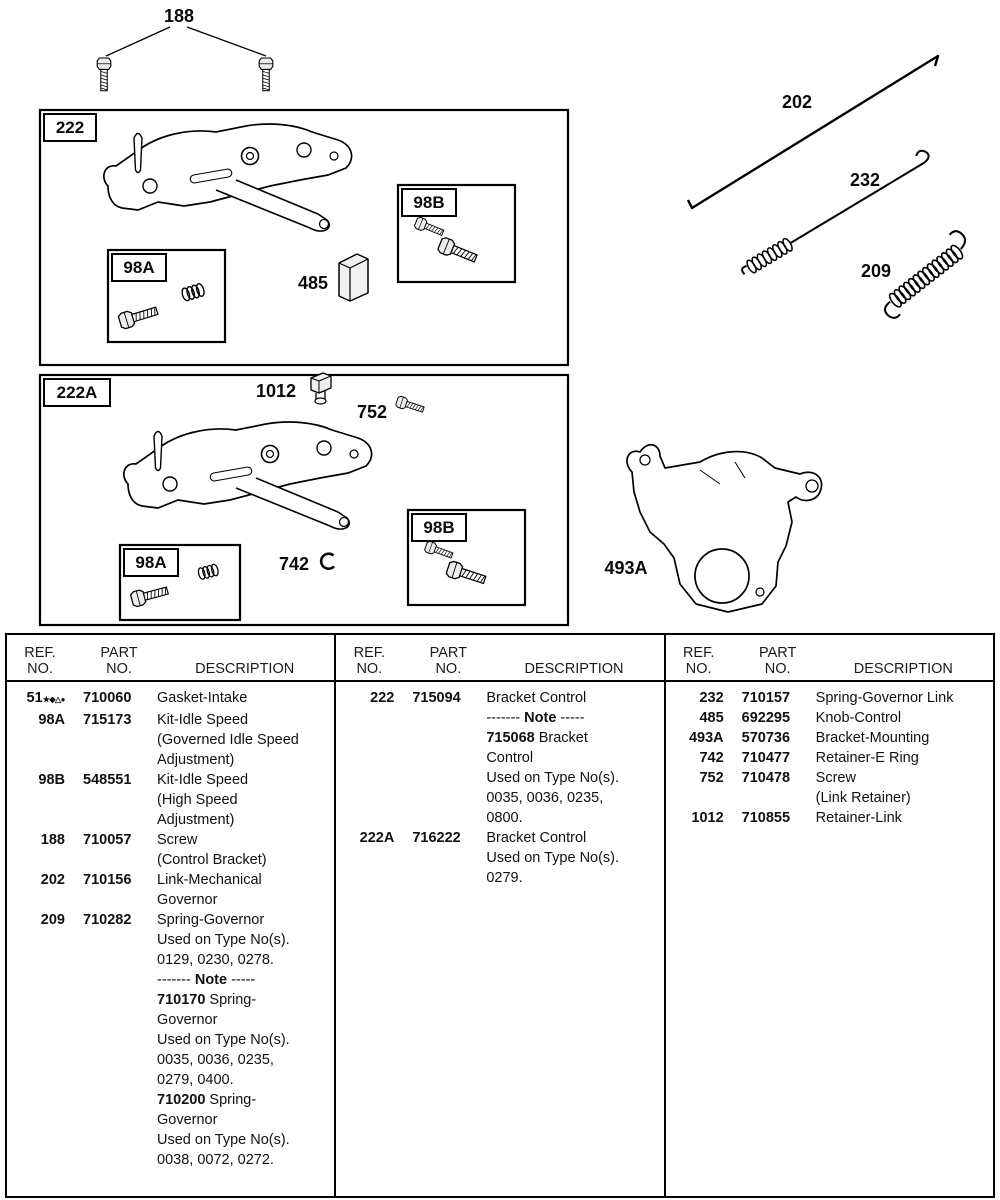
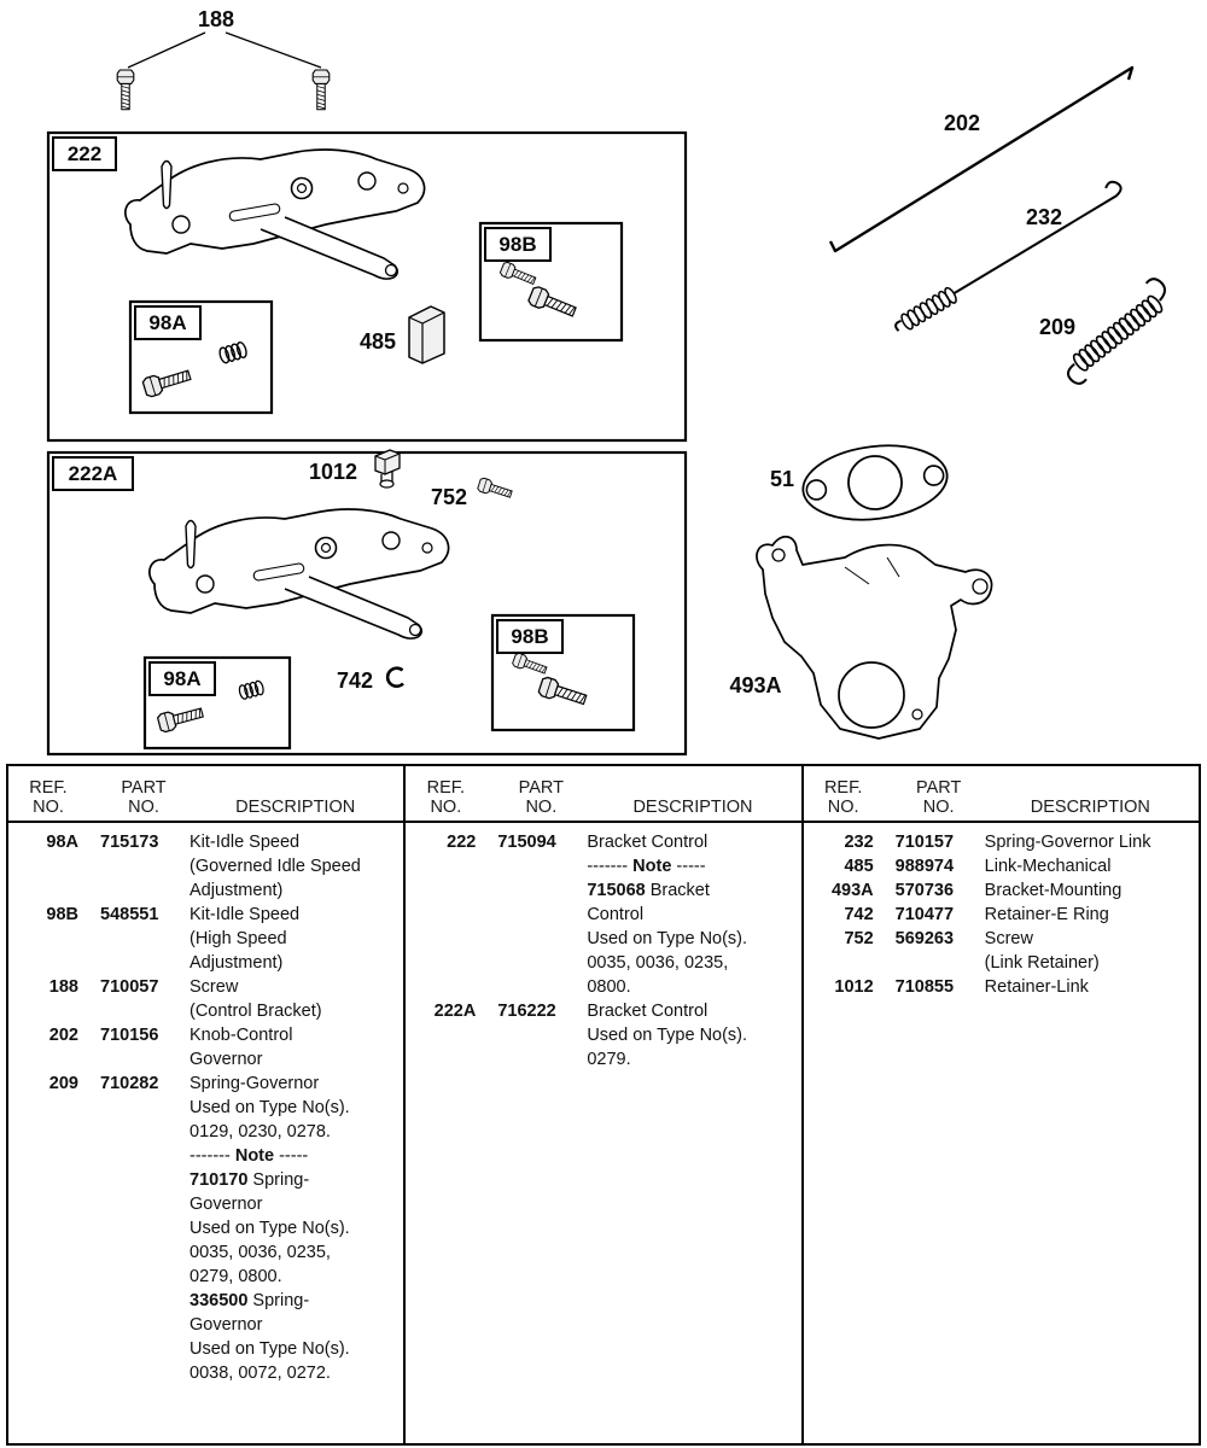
  188
  222
  98A
  98B
  485
  202
  232
  209
  222A
  1012
  752
  742
  98A
  98B
+ 51
  493A
  REF.
  NO.
  PART
  NO.
  DESCRIPTION
- 51★◆△●
- 710060
- Gasket-Intake
  98A
  715173
  Kit-Idle Speed
  (Governed Idle Speed
  Adjustment)
  98B
  548551
  Kit-Idle Speed
  (High Speed
  Adjustment)
  188
  710057
  Screw
  (Control Bracket)
  202
  710156
- Link-Mechanical
+ Knob-Control
  Governor
  209
  710282
  Spring-Governor
  Used on Type No(s).
  0129, 0230, 0278.
  ------- Note -----
  710170 Spring-
  Governor
  Used on Type No(s).
  0035, 0036, 0235,
- 0279, 0400.
+ 0279, 0800.
- 710200 Spring-
+ 336500 Spring-
  Governor
  Used on Type No(s).
  0038, 0072, 0272.
  REF.
  NO.
  PART
  NO.
  DESCRIPTION
  222
  715094
  Bracket Control
  ------- Note -----
  715068 Bracket
  Control
  Used on Type No(s).
  0035, 0036, 0235,
  0800.
  222A
  716222
  Bracket Control
  Used on Type No(s).
  0279.
  REF.
  NO.
  PART
  NO.
  DESCRIPTION
  232
  710157
  Spring-Governor Link
  485
- 692295
+ 988974
- Knob-Control
+ Link-Mechanical
  493A
  570736
  Bracket-Mounting
  742
  710477
  Retainer-E Ring
  752
- 710478
+ 569263
  Screw
  (Link Retainer)
  1012
  710855
  Retainer-Link
